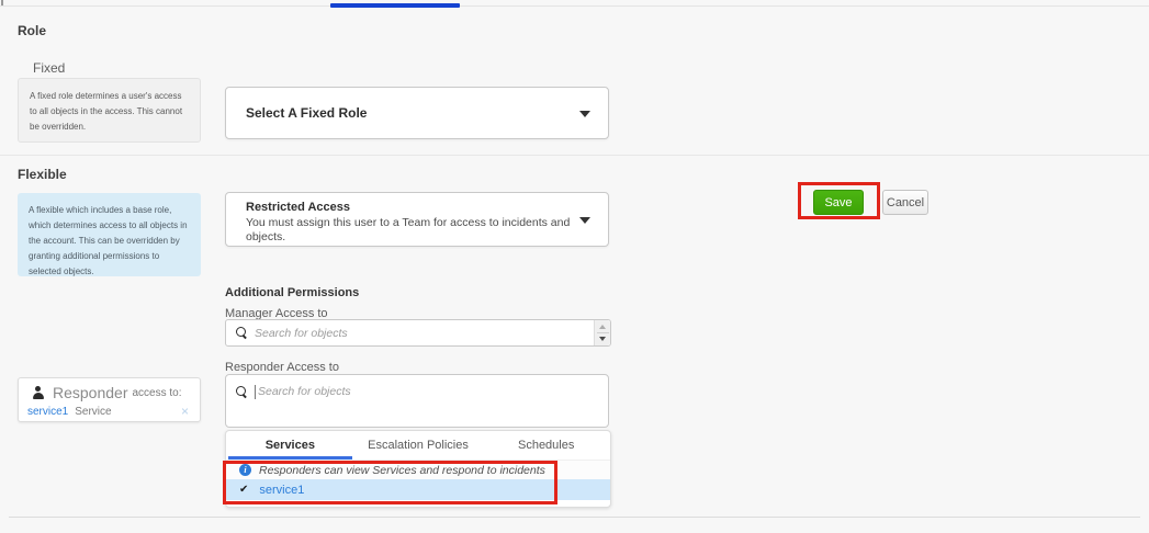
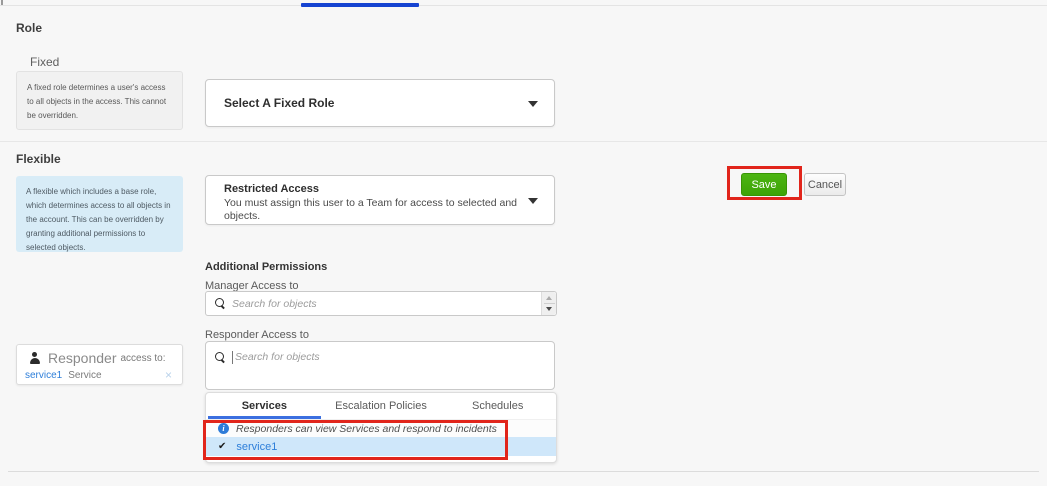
  Role
  Fixed
  A fixed role determines a user's access to all objects in the access. This cannot be overridden.
  Select A Fixed Role
  Flexible
  A flexible which includes a base role, which determines access to all objects in the account. This can be overridden by granting additional permissions to selected objects.
  Restricted Access
- You must assign this user to a Team for access to incidents and objects.
+ You must assign this user to a Team for access to selected and objects.
  Save
  Cancel
  Additional Permissions
  Manager Access to
  Search for objects
  Responder Access to
  Search for objects
  Services
  Escalation Policies
  Schedules
  i
  Responders can view Services and respond to incidents
  ✔
  service1
  Responder
  access to:
  service1
  Service
  ×
